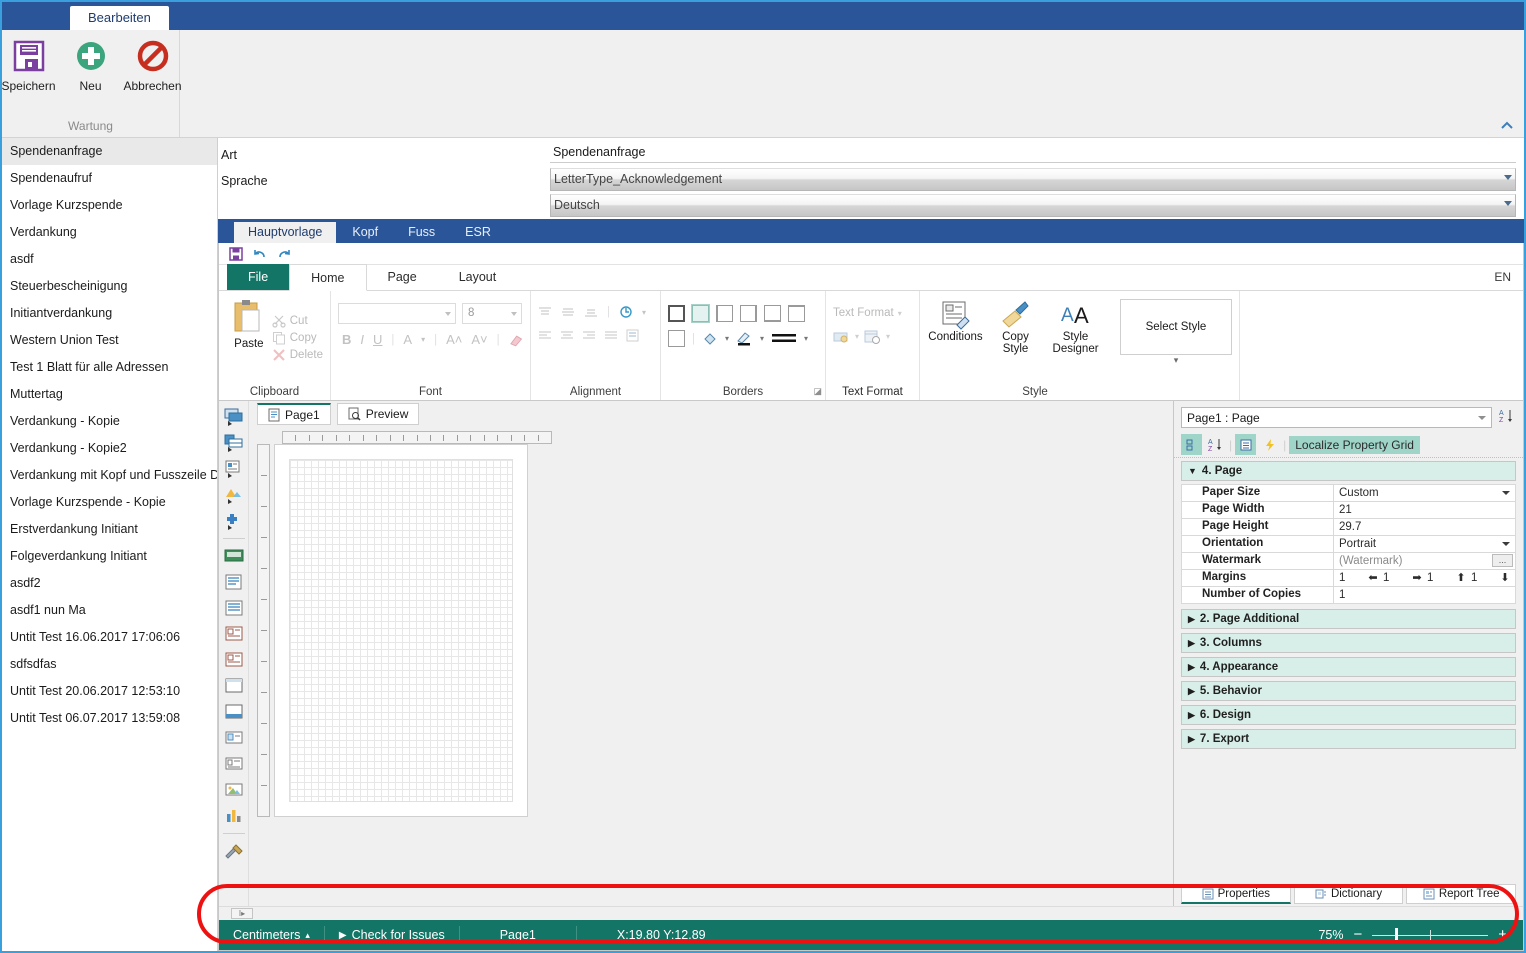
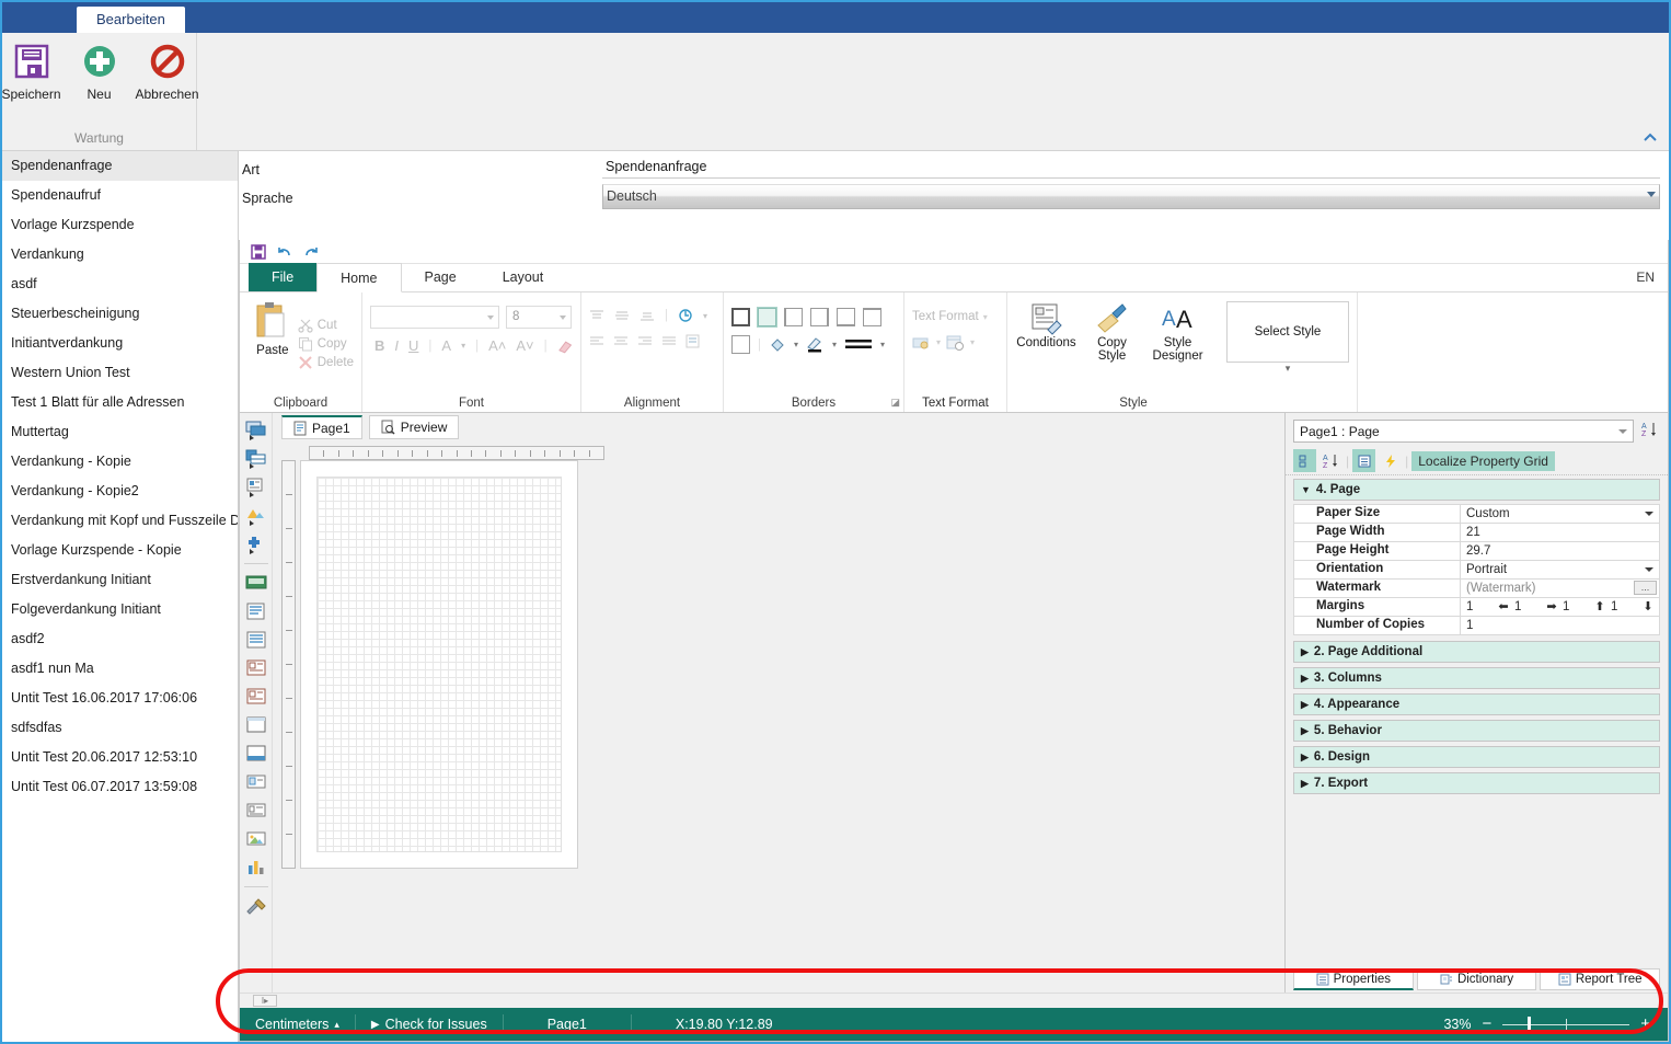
  Bearbeiten
  Speichern
  Neu
  Abbrechen
  Wartung
  Spendenanfrage
  Spendenaufruf
  Vorlage Kurzspende
  Verdankung
  asdf
  Steuerbescheinigung
  Initiantverdankung
  Western Union Test
  Test 1 Blatt für alle Adressen
  Muttertag
  Verdankung - Kopie
  Verdankung - Kopie2
  Verdankung mit Kopf und Fusszeile D
  Vorlage Kurzspende - Kopie
  Erstverdankung Initiant
  Folgeverdankung Initiant
  asdf2
  asdf1 nun Ma
  Untit Test 16.06.2017 17:06:06
  sdfsdfas
  Untit Test 20.06.2017 12:53:10
  Untit Test 06.07.2017 13:59:08
  Art
  Sprache
  Spendenanfrage
- LetterType_Acknowledgement
  Deutsch
- Hauptvorlage
- Kopf
- Fuss
- ESR
  File
  Home
  Page
  Layout
  EN
  Paste
  Cut
  Copy
  Delete
  Clipboard
  8
  B
  I
  U
  A
  ▾
  |
  A˄
  A˅
  Font
  |
  ▾
  Alignment
  |
  ▾
  ▾
  ▾
  Borders
  ◪
  Text Format
  ▾
  ▾
  ▾
  Text Format
  Conditions
  Copy
  Style
  A
  A
  Style
  Designer
  Select Style
  ▾
  Style
  Page1
  Preview
  Page1 : Page
  |
  |
  Localize Property Grid
  ▼
  4. Page
  Paper Size
  Custom
  Page Width
  21
  Page Height
  29.7
  Orientation
  Portrait
  Watermark
  (Watermark)
  ...
  Margins
  1
  ⬅
  1
  ➡
  1
  ⬆
  1
  ⬇
  Number of Copies
  1
  ▶
  2. Page Additional
  ▶
  3. Columns
  ▶
  4. Appearance
  ▶
  5. Behavior
  ▶
  6. Design
  ▶
  7. Export
  Properties
  Dictionary
  Report Tree
  I▸
  Centimeters
  ▴
  ▶
  Check for Issues
  Page1
  X:19.80 Y:12.89
- 75%
+ 33%
  −
  +
